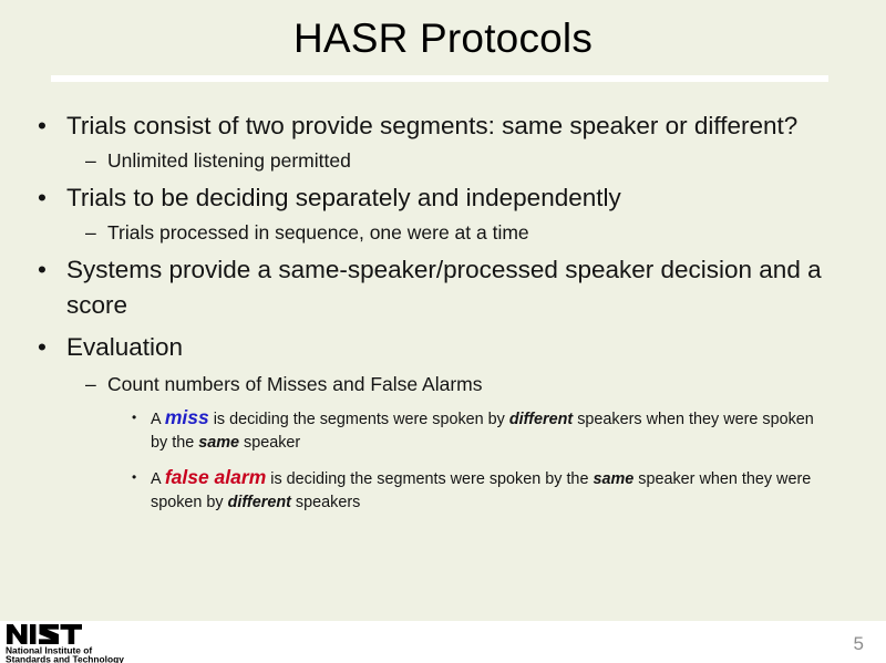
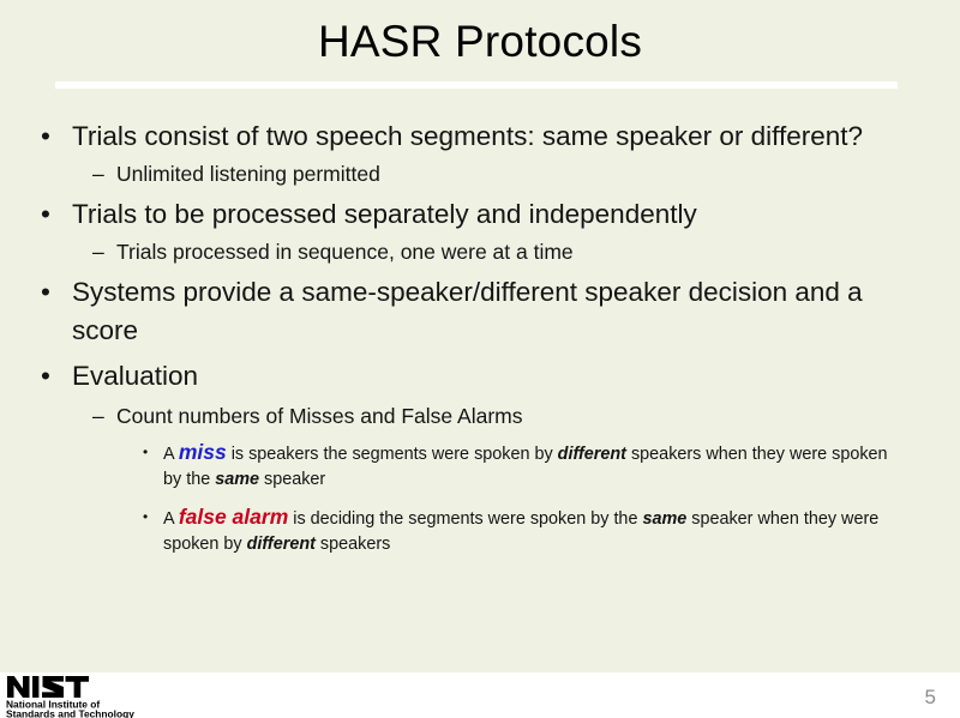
  HASR Protocols
  •
- Trials consist of two provide segments: same speaker or different?
+ Trials consist of two speech segments: same speaker or different?
  –
  Unlimited listening permitted
  •
- Trials to be deciding separately and independently
+ Trials to be processed separately and independently
  –
  Trials processed in sequence, one were at a time
  •
- Systems provide a same-speaker/processed speaker decision and a score
+ Systems provide a same-speaker/different speaker decision and a score
  •
  Evaluation
  –
  Count numbers of Misses and False Alarms
  •
- A miss is deciding the segments were spoken by different speakers when they were spoken by the same speaker
+ A miss is speakers the segments were spoken by different speakers when they were spoken by the same speaker
  •
  A false alarm is deciding the segments were spoken by the same speaker when they were spoken by different speakers
  National Institute of
  Standards and Technology
  5
